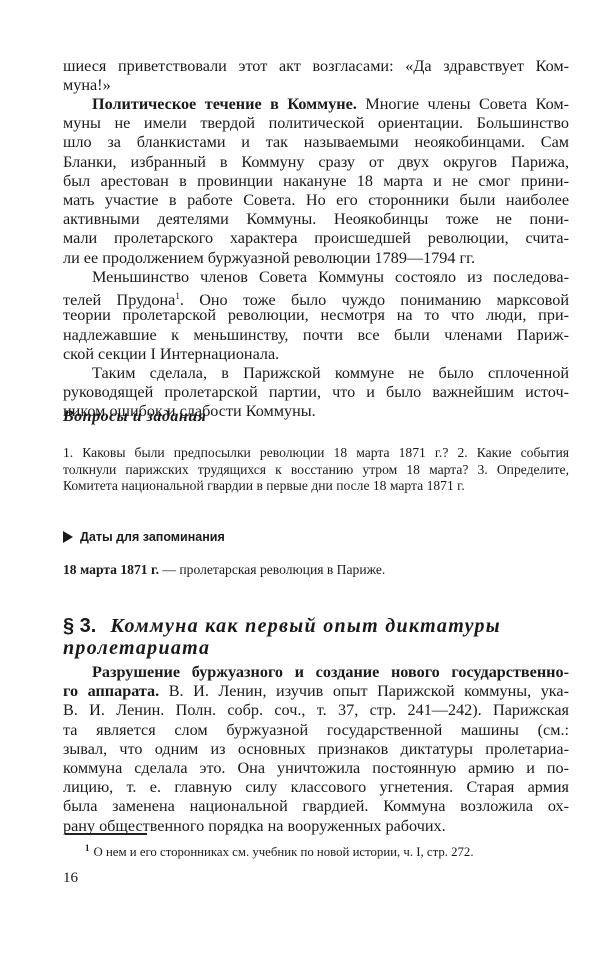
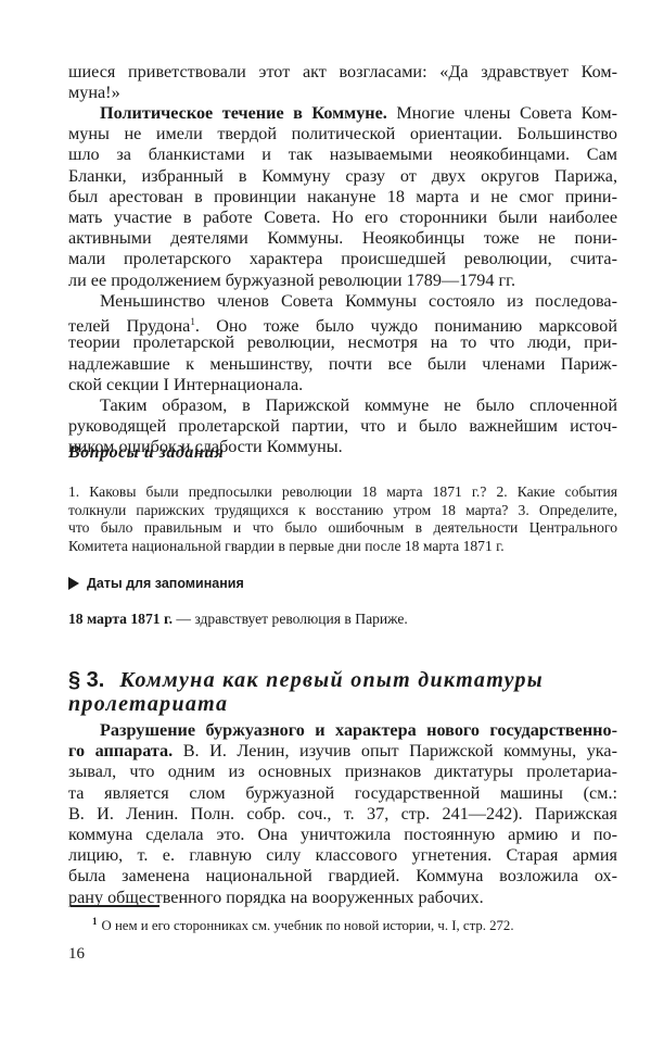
  шиеся приветствовали этот акт возгласами: «Да здравствует Ком-
  муна!»
  Политическое течение в Коммуне. Многие члены Совета Ком-
  муны не имели твердой политической ориентации. Большинство
  шло за бланкистами и так называемыми неоякобинцами. Сам
  Бланки, избранный в Коммуну сразу от двух округов Парижа,
  был арестован в провинции накануне 18 марта и не смог прини-
  мать участие в работе Совета. Но его сторонники были наиболее
  активными деятелями Коммуны. Неоякобинцы тоже не пони-
  мали пролетарского характера происшедшей революции, счита-
  ли ее продолжением буржуазной революции 1789—1794 гг.
  Меньшинство членов Совета Коммуны состояло из последова-
  телей Прудона1. Оно тоже было чуждо пониманию марксовой
  теории пролетарской революции, несмотря на то что люди, при-
  надлежавшие к меньшинству, почти все были членами Париж-
  ской секции I Интернационала.
- Таким сделала, в Парижской коммуне не было сплоченной
+ Таким образом, в Парижской коммуне не было сплоченной
  руководящей пролетарской партии, что и было важнейшим источ-
  ником ошибок и слабости Коммуны.
  Вопросы и задания
  1. Каковы были предпосылки революции 18 марта 1871 г.? 2. Какие события
  толкнули парижских трудящихся к восстанию утром 18 марта? 3. Определите,
+ что было правильным и что было ошибочным в деятельности Центрального
  Комитета национальной гвардии в первые дни после 18 марта 1871 г.
  Даты для запоминания
- 18 марта 1871 г. — пролетарская революция в Париже.
+ 18 марта 1871 г. — здравствует революция в Париже.
  § 3. Коммуна как первый опыт диктатуры
  пролетариата
- Разрушение буржуазного и создание нового государственно-
+ Разрушение буржуазного и характера нового государственно-
  го аппарата. В. И. Ленин, изучив опыт Парижской коммуны, ука-
- В. И. Ленин. Полн. собр. соч., т. 37, стр. 241—242). Парижская
+ зывал, что одним из основных признаков диктатуры пролетариа-
  та является слом буржуазной государственной машины (см.:
- зывал, что одним из основных признаков диктатуры пролетариа-
+ В. И. Ленин. Полн. собр. соч., т. 37, стр. 241—242). Парижская
  коммуна сделала это. Она уничтожила постоянную армию и по-
  лицию, т. е. главную силу классового угнетения. Старая армия
  была заменена национальной гвардией. Коммуна возложила ох-
  рану общественного порядка на вооруженных рабочих.
  1 О нем и его сторонниках см. учебник по новой истории, ч. I, стр. 272.
  16
